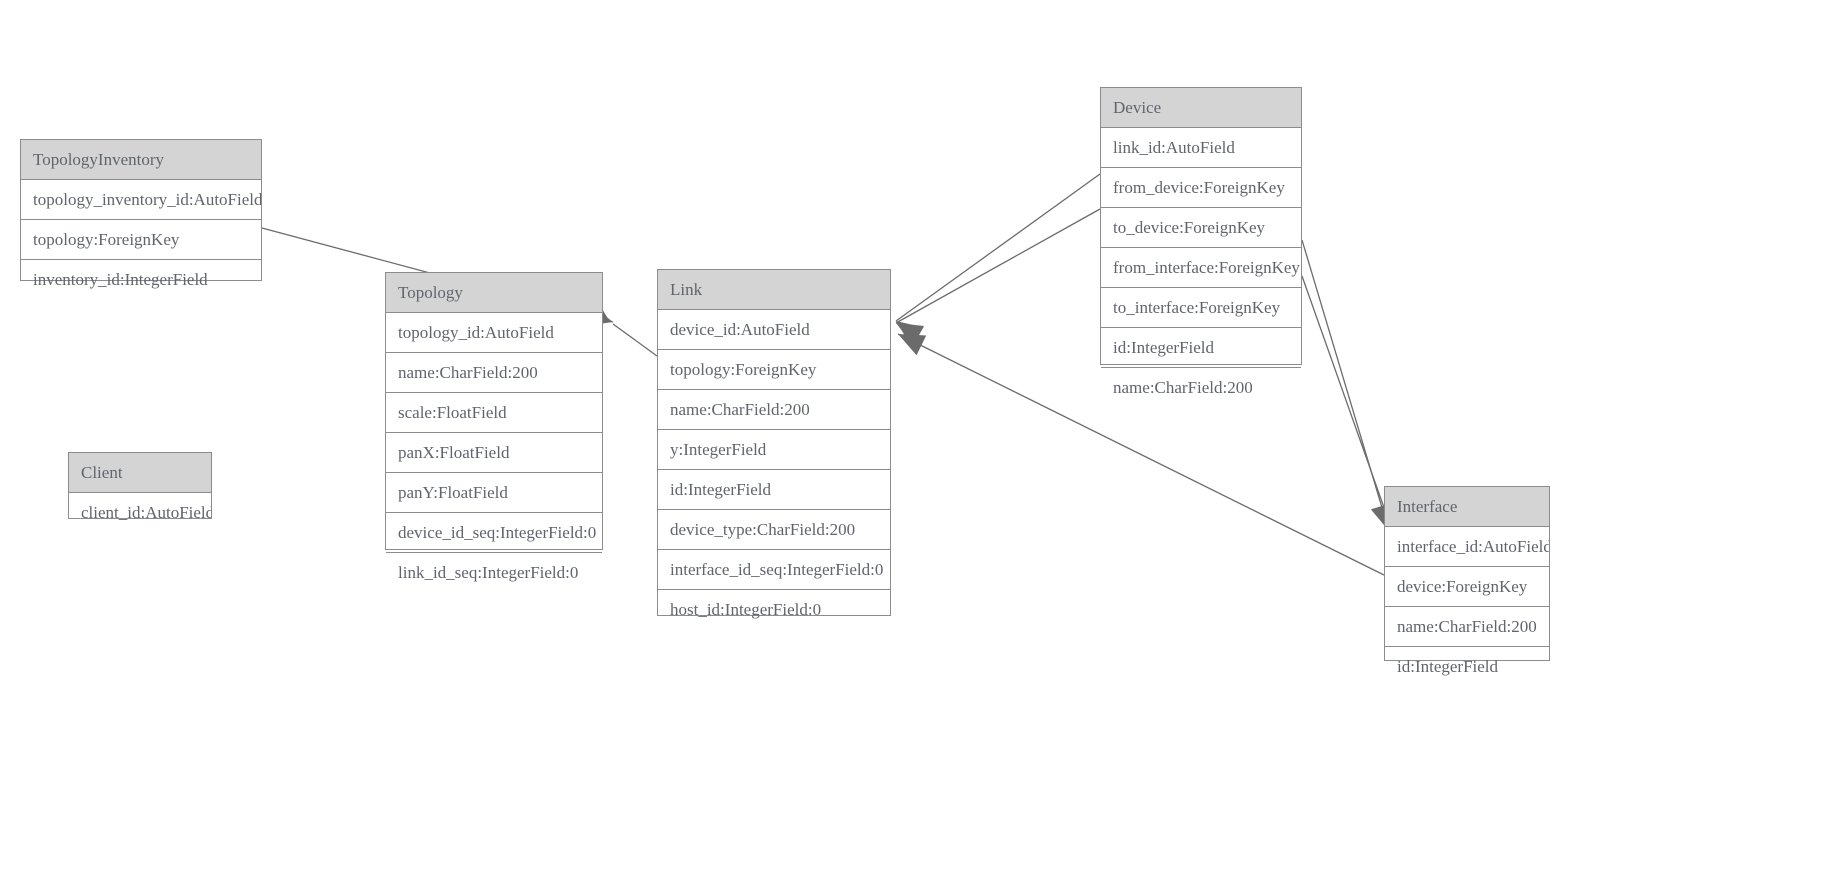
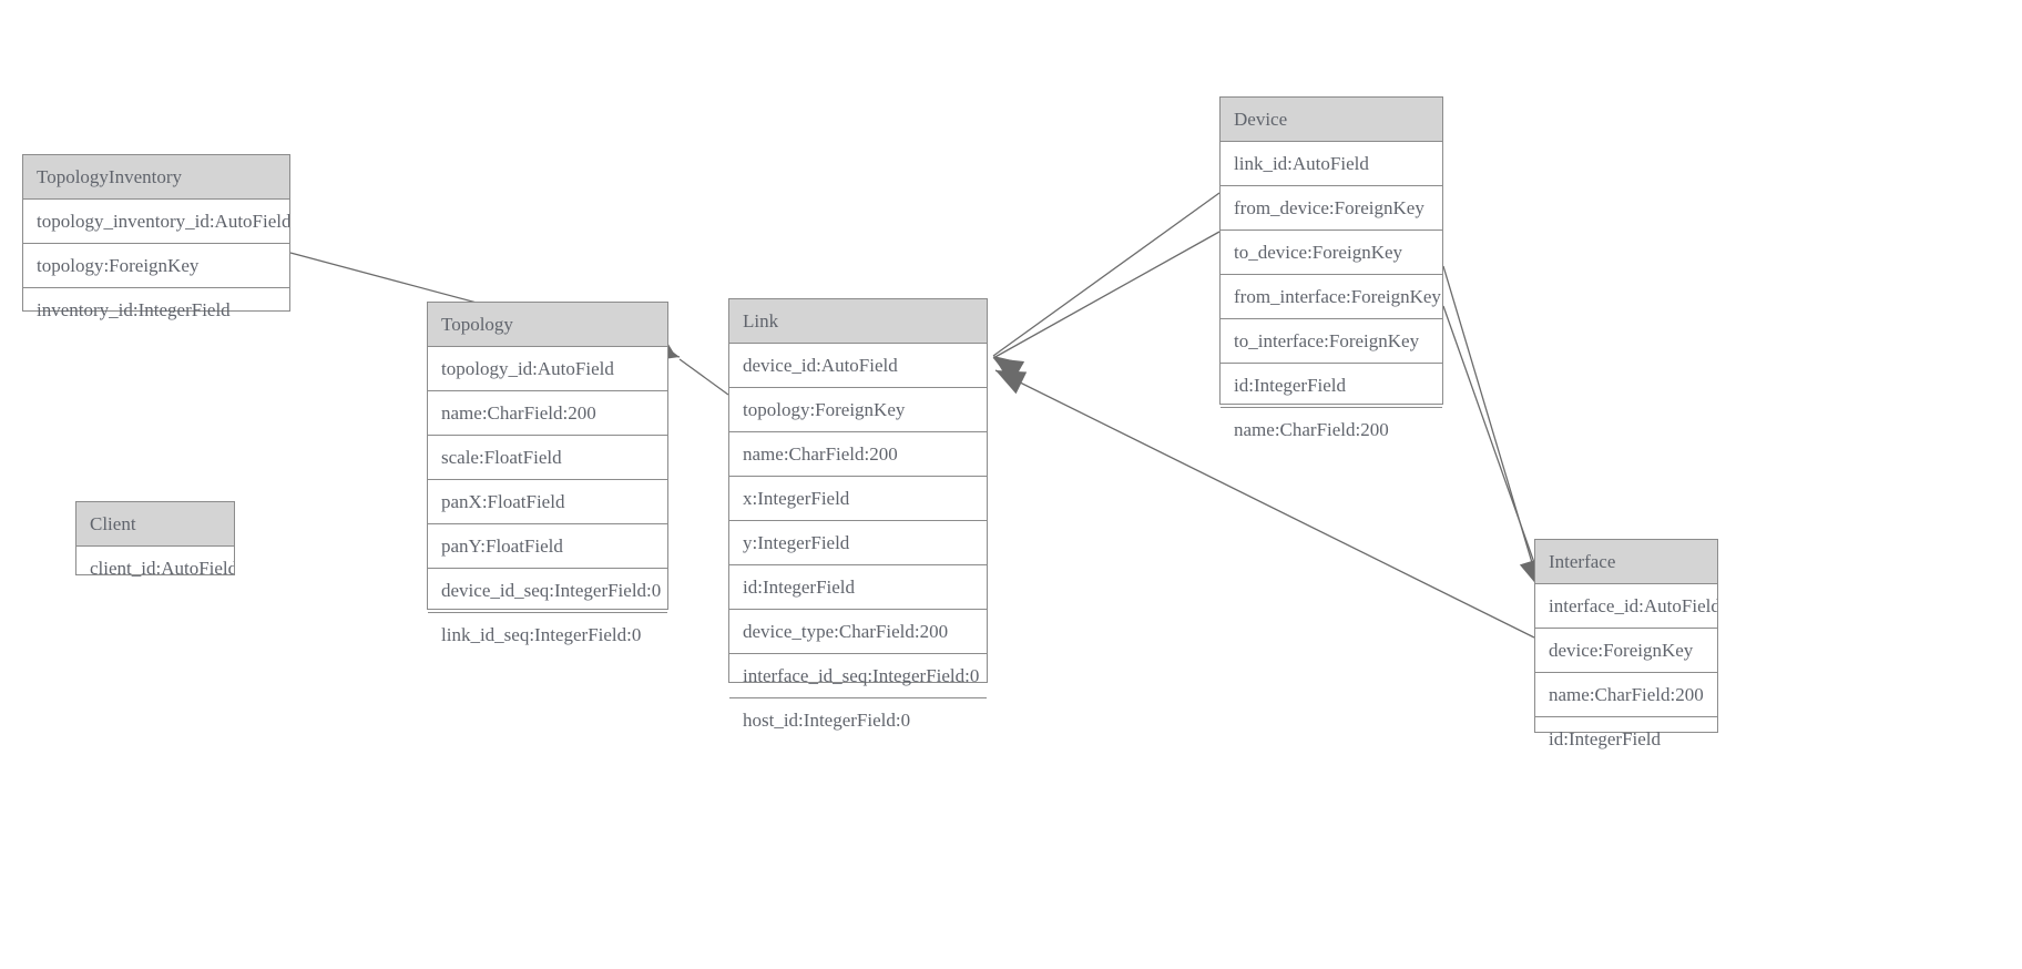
  TopologyInventory
  topology_inventory_id:AutoField
  topology:ForeignKey
  inventory_id:IntegerField
  Client
  client_id:AutoField
  Topology
  topology_id:AutoField
  name:CharField:200
  scale:FloatField
  panX:FloatField
  panY:FloatField
  device_id_seq:IntegerField:0
  link_id_seq:IntegerField:0
  Link
  device_id:AutoField
  topology:ForeignKey
  name:CharField:200
+ x:IntegerField
  y:IntegerField
  id:IntegerField
  device_type:CharField:200
  interface_id_seq:IntegerField:0
  host_id:IntegerField:0
  Device
  link_id:AutoField
  from_device:ForeignKey
  to_device:ForeignKey
  from_interface:ForeignKey
  to_interface:ForeignKey
  id:IntegerField
  name:CharField:200
  Interface
  interface_id:AutoField
  device:ForeignKey
  name:CharField:200
  id:IntegerField
